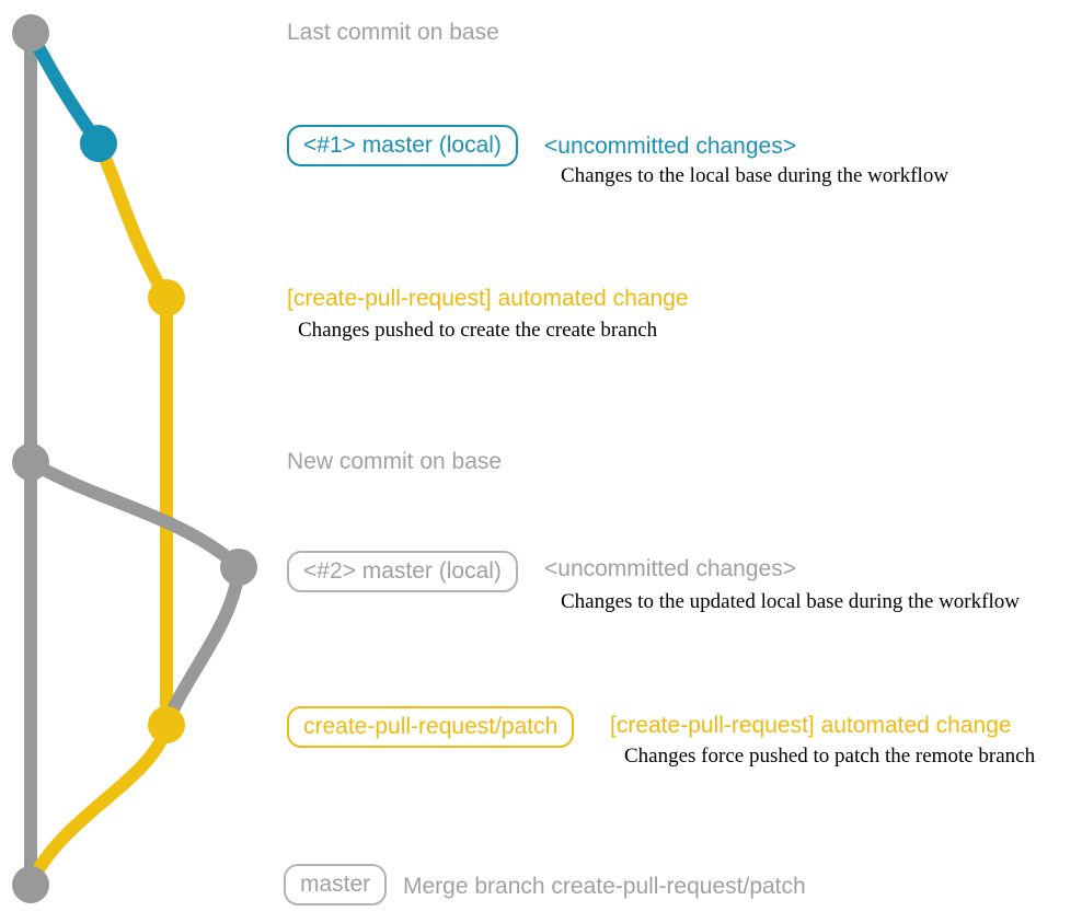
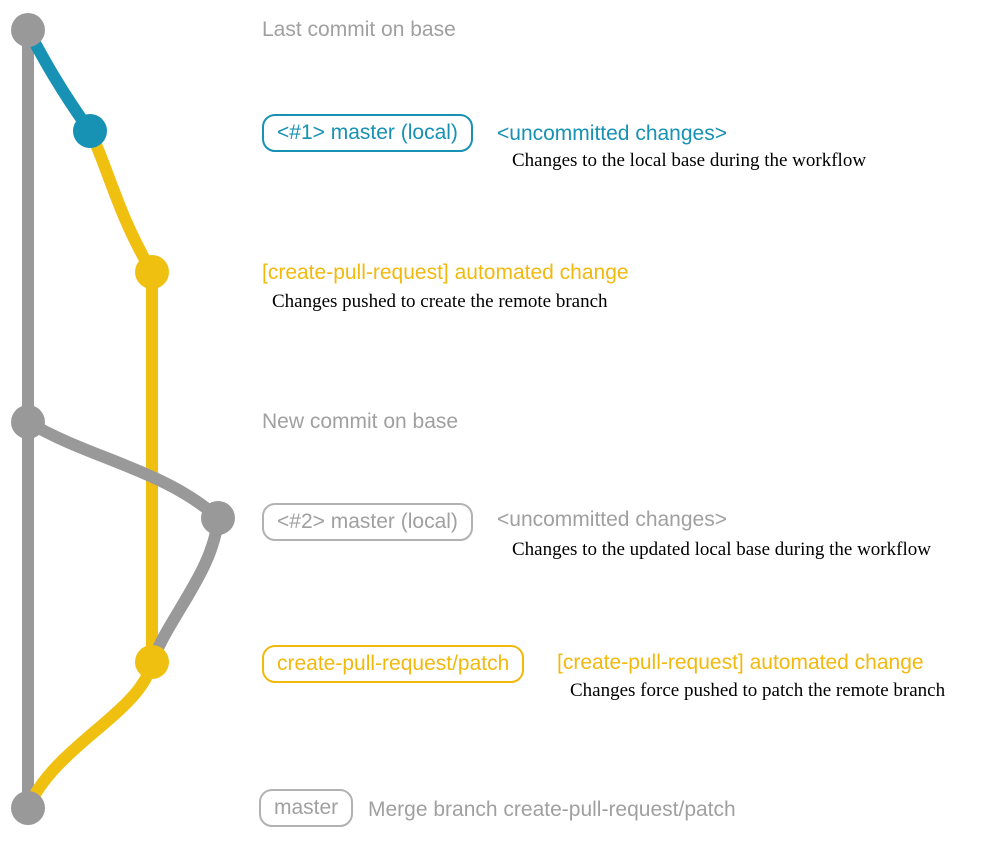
  Last commit on base
  <#1> master (local)
  <uncommitted changes>
  Changes to the local base during the workflow
  [create-pull-request] automated change
- Changes pushed to create the create branch
+ Changes pushed to create the remote branch
  New commit on base
  <#2> master (local)
  <uncommitted changes>
  Changes to the updated local base during the workflow
  create-pull-request/patch
  [create-pull-request] automated change
  Changes force pushed to patch the remote branch
  master
  Merge branch create-pull-request/patch
